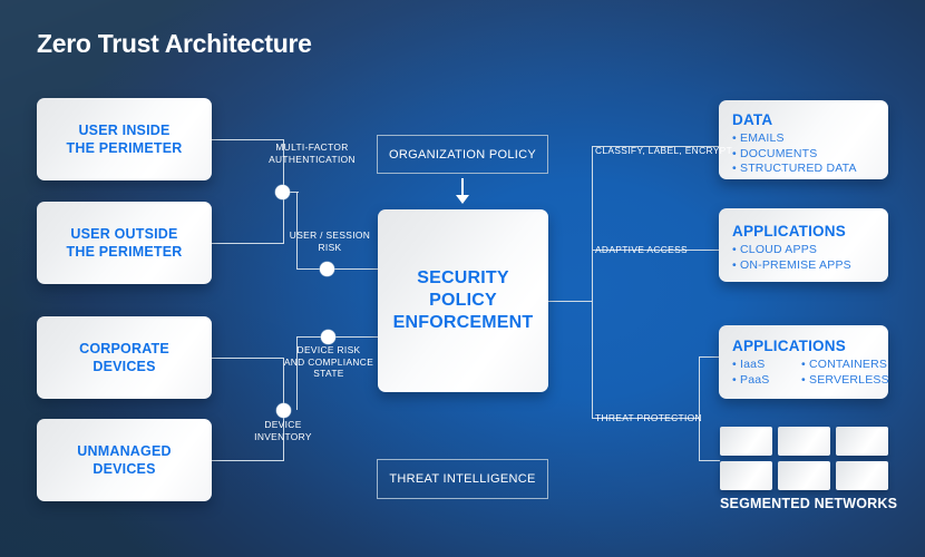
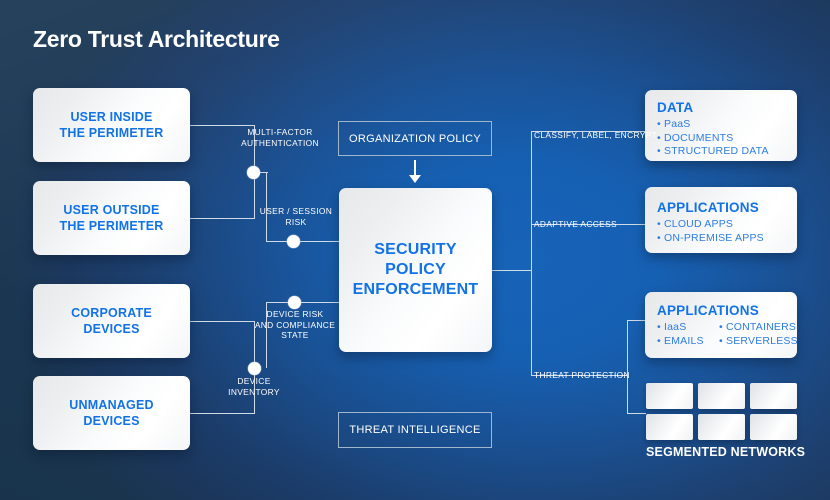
  Zero Trust Architecture
  MULTI-FACTOR
  AUTHENTICATION
  USER / SESSION
  RISK
  DEVICE RISK
  AND COMPLIANCE
  STATE
  DEVICE
  INVENTORY
  USER INSIDE
  THE PERIMETER
  USER OUTSIDE
  THE PERIMETER
  CORPORATE
  DEVICES
  UNMANAGED
  DEVICES
  ORGANIZATION POLICY
  SECURITY
  POLICY
  ENFORCEMENT
  THREAT INTELLIGENCE
  CLASSIFY, LABEL, ENCRYPT
  ADAPTIVE ACCESS
  THREAT PROTECTION
  DATA
- • EMAILS
+ • PaaS
  • DOCUMENTS
  • STRUCTURED DATA
  APPLICATIONS
  • CLOUD APPS
  • ON-PREMISE APPS
  APPLICATIONS
  • IaaS
- • PaaS
+ • EMAILS
  • CONTAINERS
  • SERVERLESS
  SEGMENTED NETWORKS
